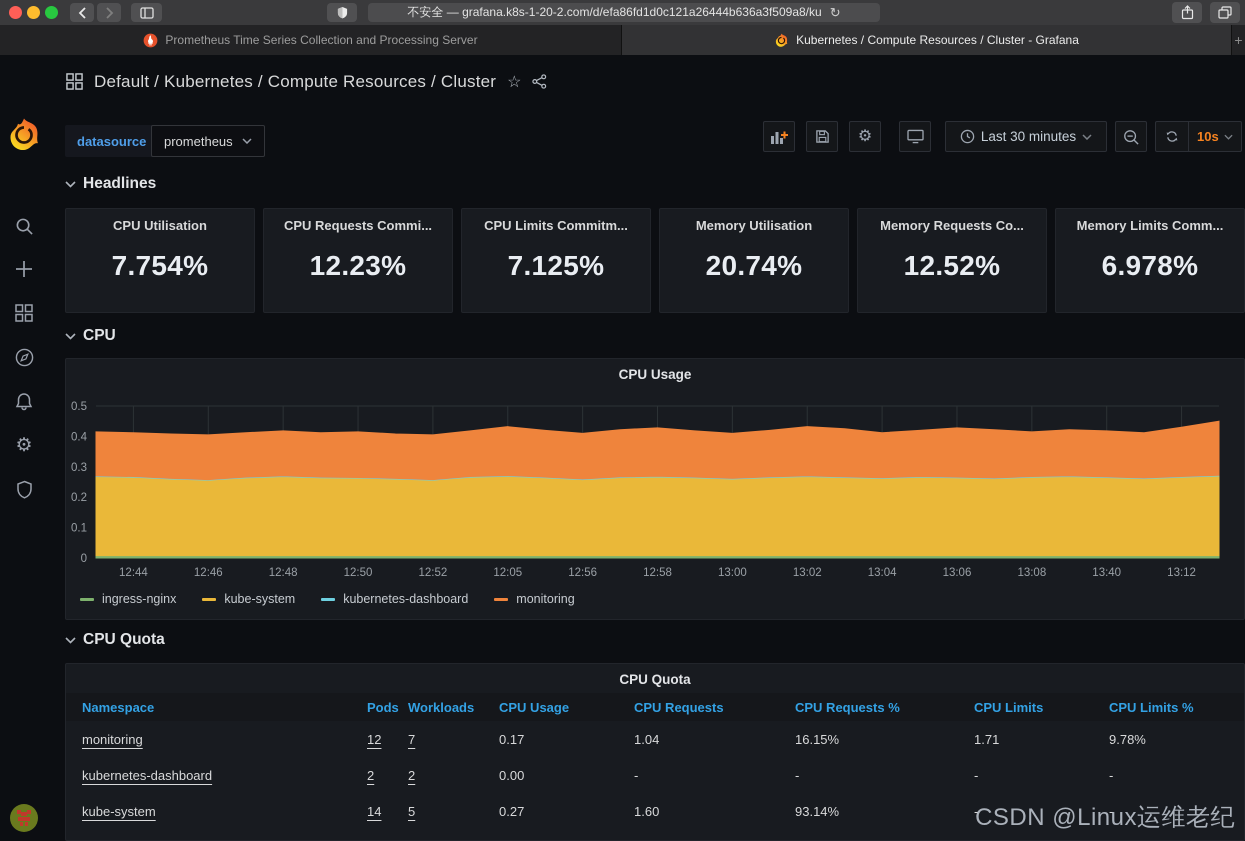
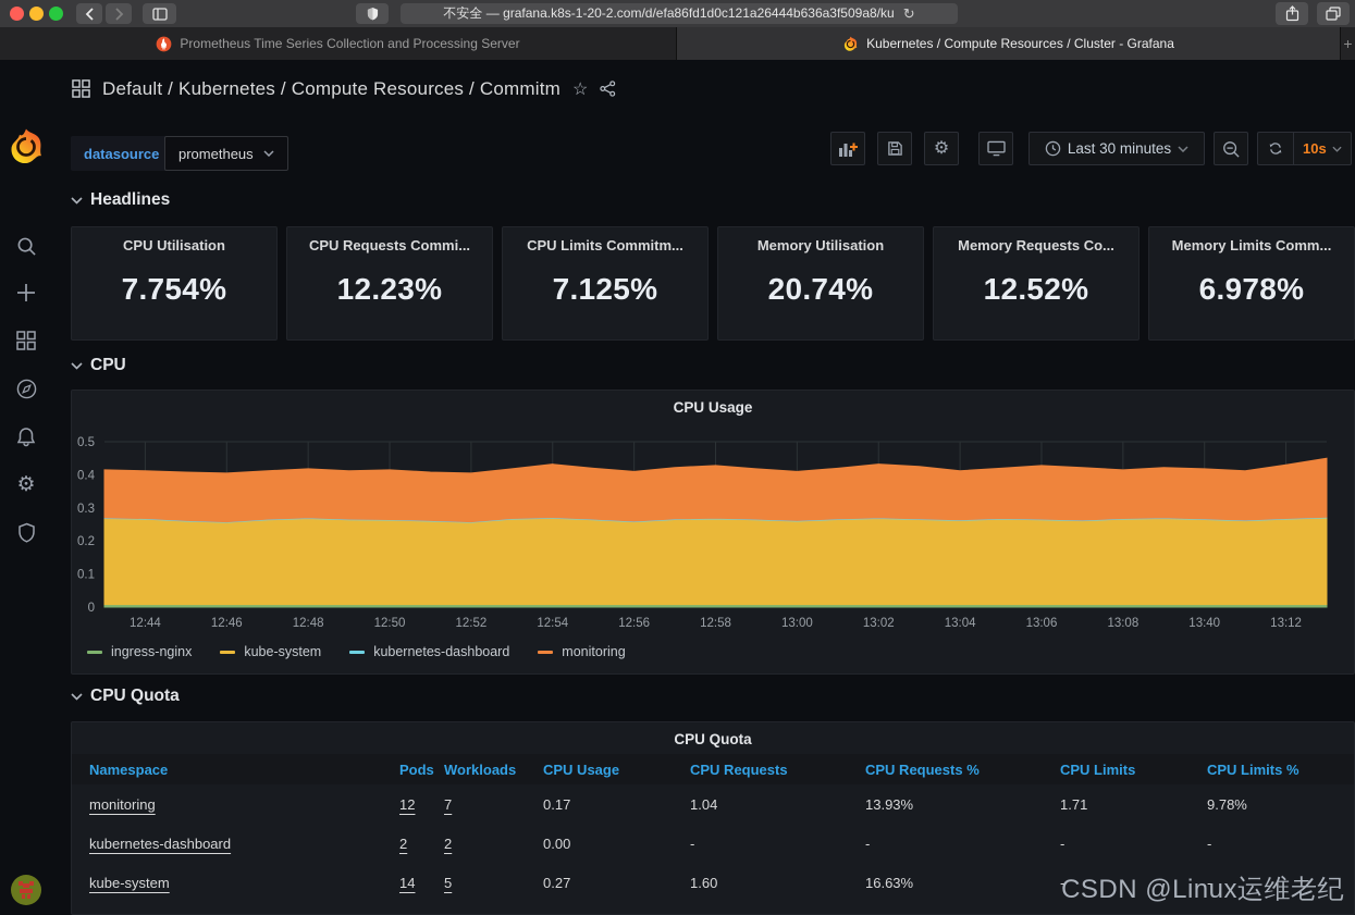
  不安全 — grafana.k8s-1-20-2.com/d/efa86fd1d0c121a26444b636a3f509a8/ku
  ↻
  Prometheus Time Series Collection and Processing Server
  Kubernetes / Compute Resources / Cluster - Grafana
  +
  ⚙
- Default / Kubernetes / Compute Resources / Cluster
+ Default / Kubernetes / Compute Resources / Commitm
  ☆
  ⚙
  Last 30 minutes
  10s
  datasource
  prometheus
  Headlines
  CPU Utilisation
  7.754%
  CPU Requests Commi...
  12.23%
  CPU Limits Commitm...
  7.125%
  Memory Utilisation
  20.74%
  Memory Requests Co...
  12.52%
  Memory Limits Comm...
  6.978%
  CPU
  CPU Usage
  0
  0.1
  0.2
  0.3
  0.4
  0.5
  12:44
  12:46
  12:48
  12:50
  12:52
- 12:05
+ 12:54
  12:56
  12:58
  13:00
  13:02
  13:04
  13:06
  13:08
  13:40
  13:12
  ingress-nginx
  kube-system
  kubernetes-dashboard
  monitoring
  CPU Quota
  CPU Quota
  Namespace
  Pods
  Workloads
  CPU Usage
  CPU Requests
  CPU Requests %
  CPU Limits
  CPU Limits %
  monitoring
  12
  7
  0.17
  1.04
- 16.15%
+ 13.93%
  1.71
  9.78%
  kubernetes-dashboard
  2
  2
  0.00
  -
  -
  -
  -
  kube-system
  14
  5
  0.27
  1.60
- 93.14%
+ 16.63%
  -
  -
  CSDN @Linux运维老纪
